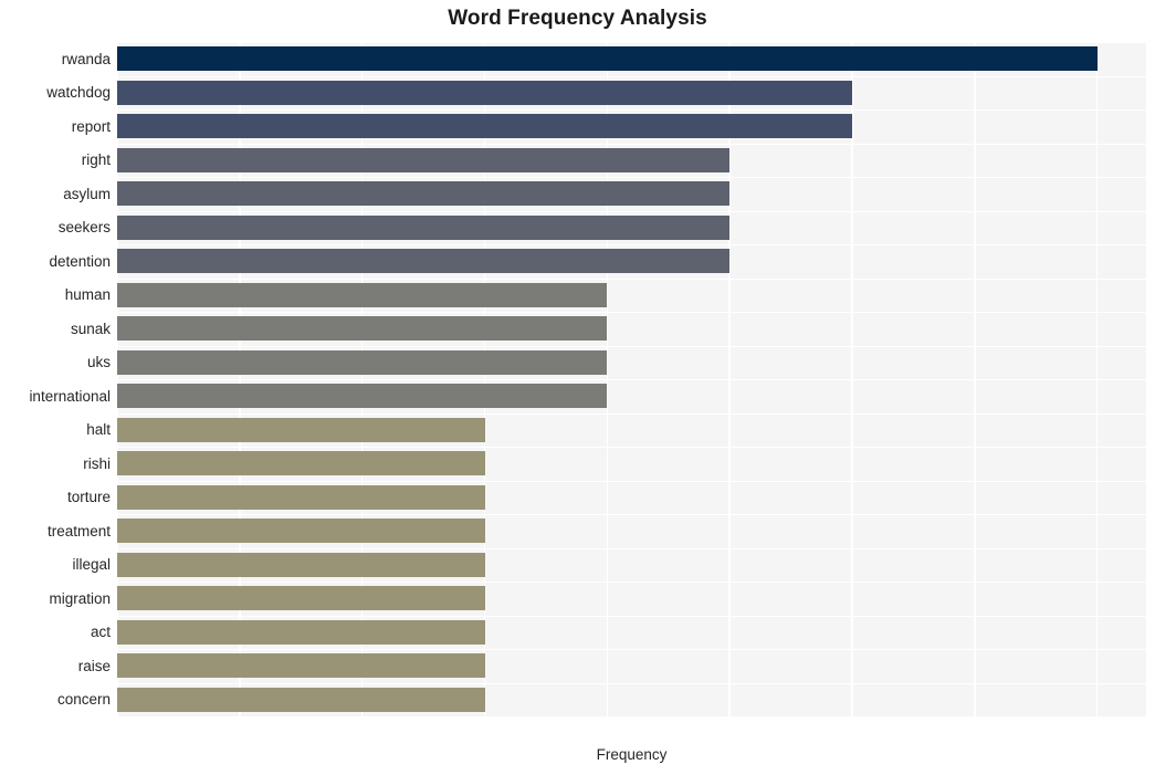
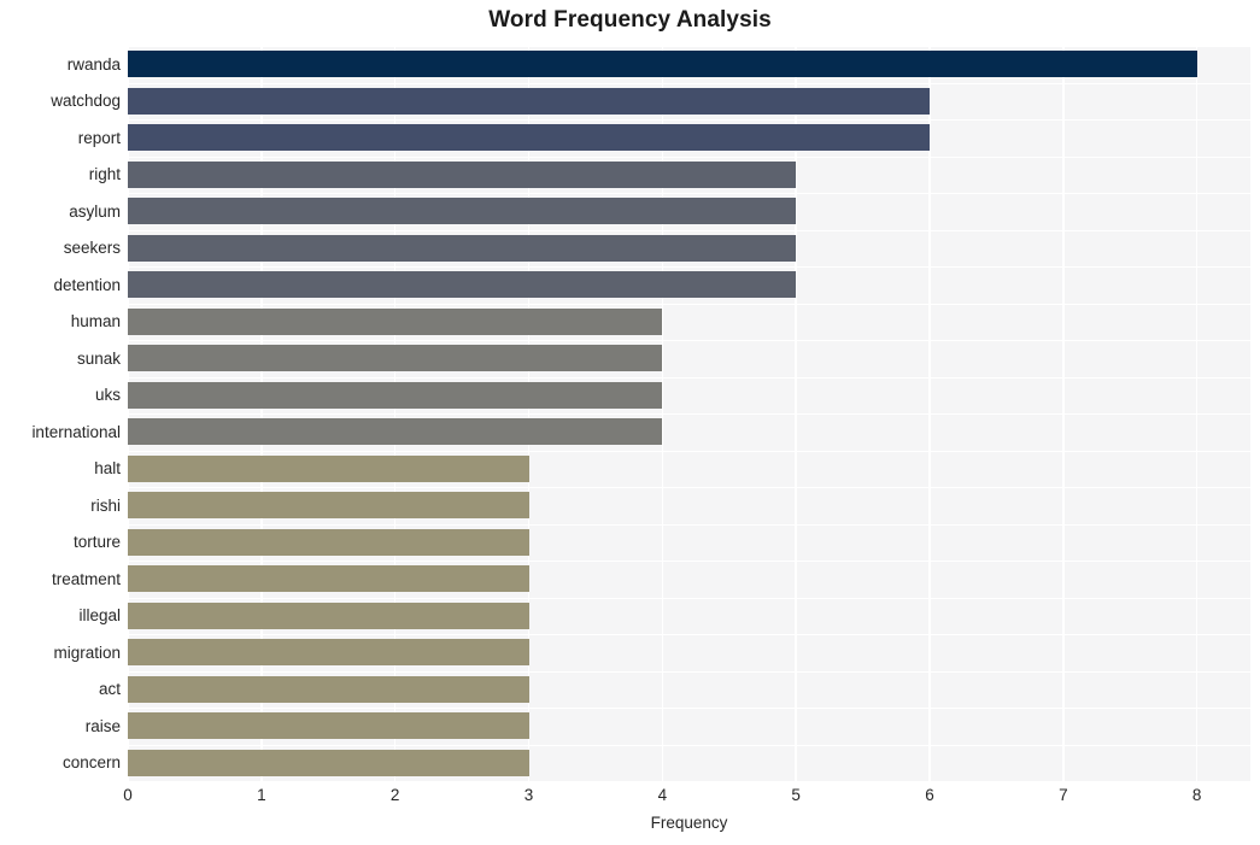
  Word Frequency Analysis
  rwanda
  watchdog
  report
  right
  asylum
  seekers
  detention
  human
  sunak
  uks
  international
  halt
  rishi
  torture
  treatment
  illegal
  migration
  act
  raise
  concern
+ 0
+ 1
+ 2
+ 3
+ 4
+ 5
+ 6
+ 7
+ 8
  Frequency
